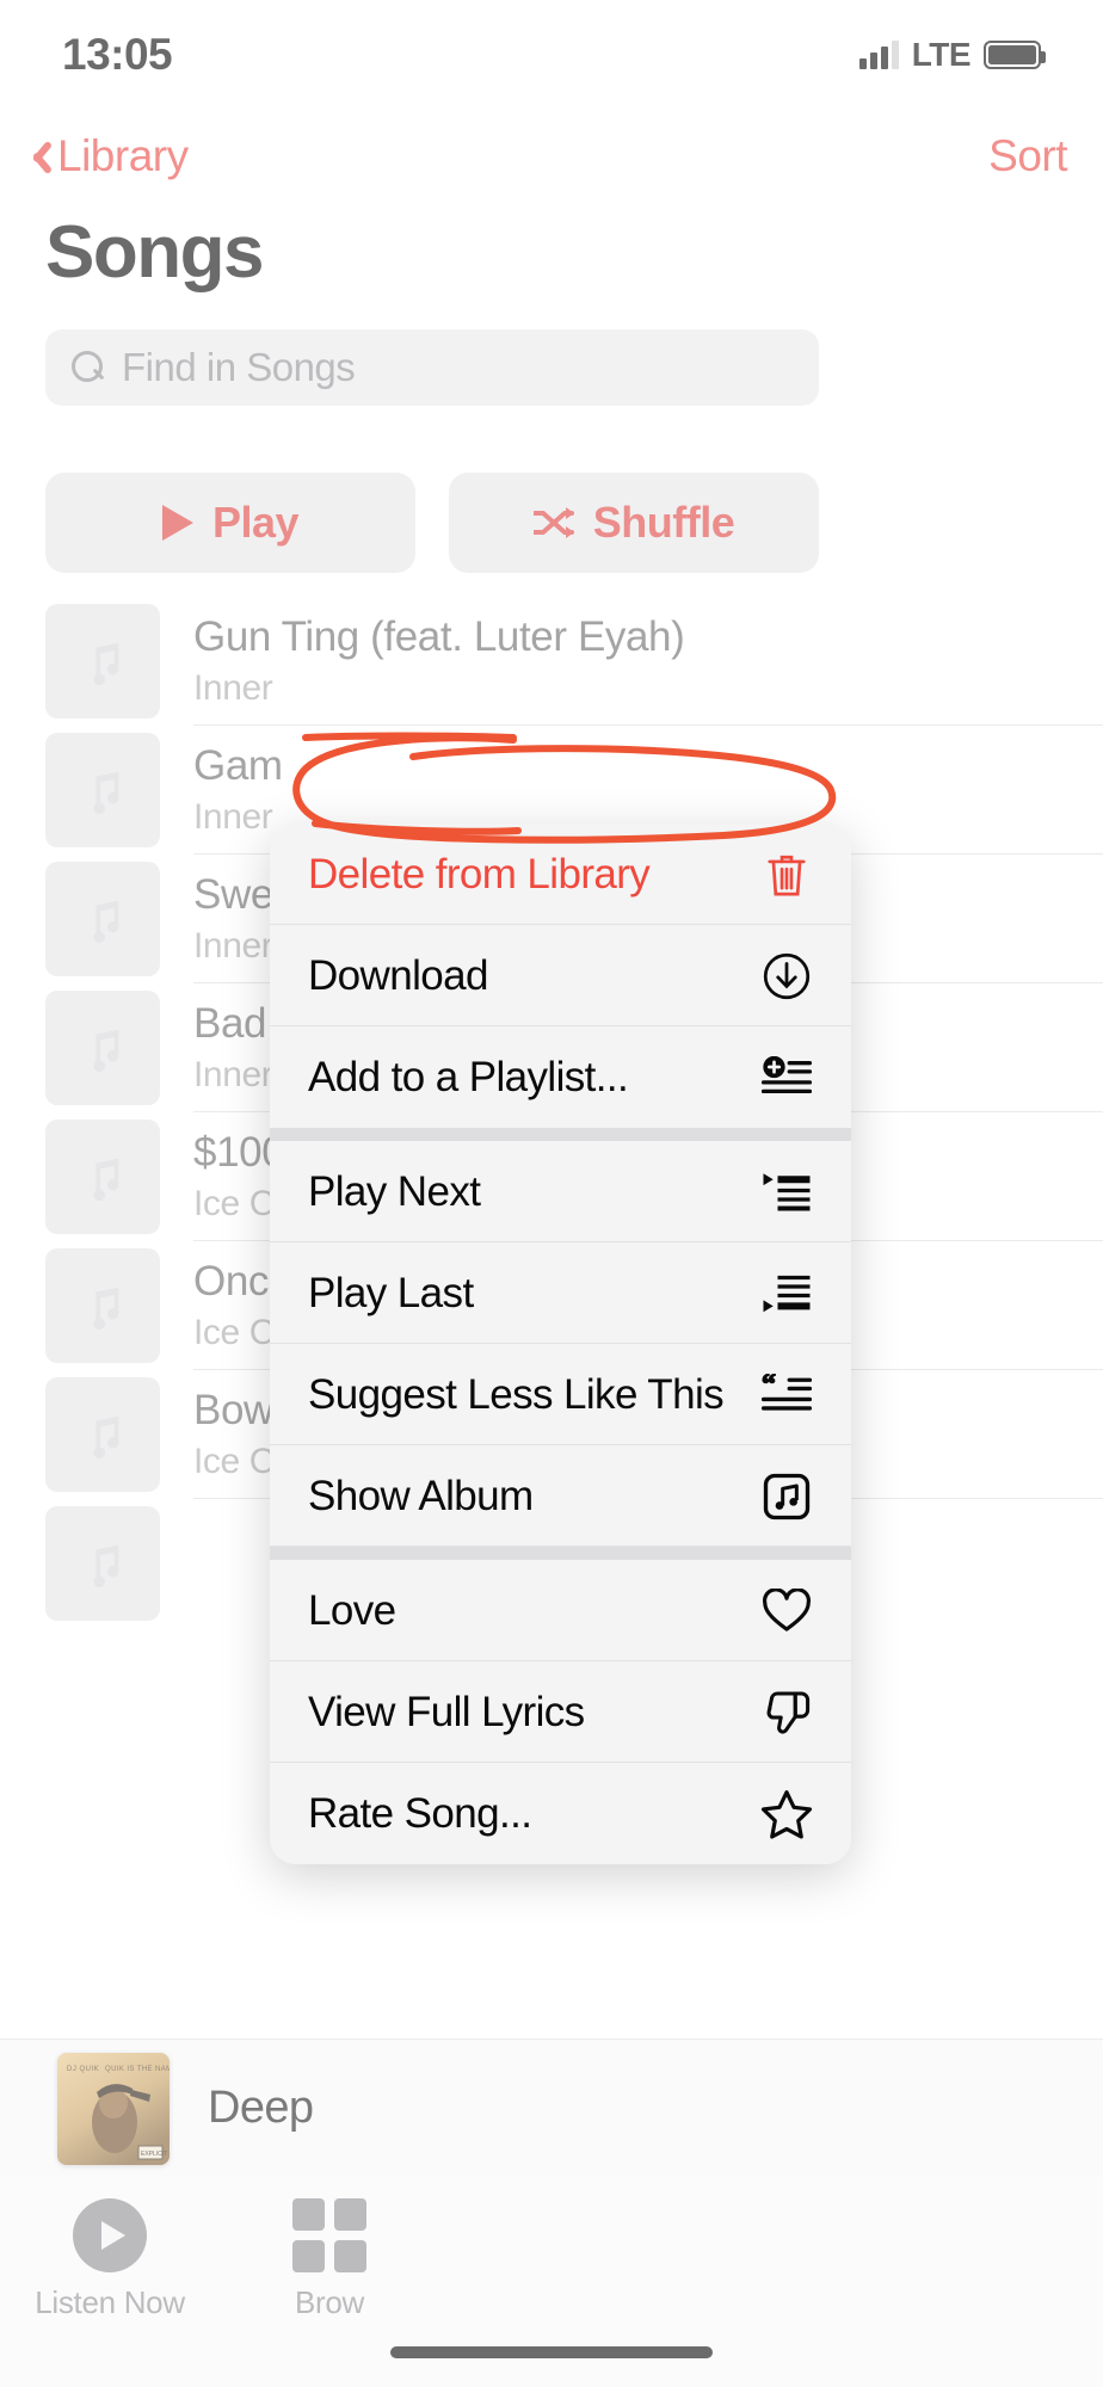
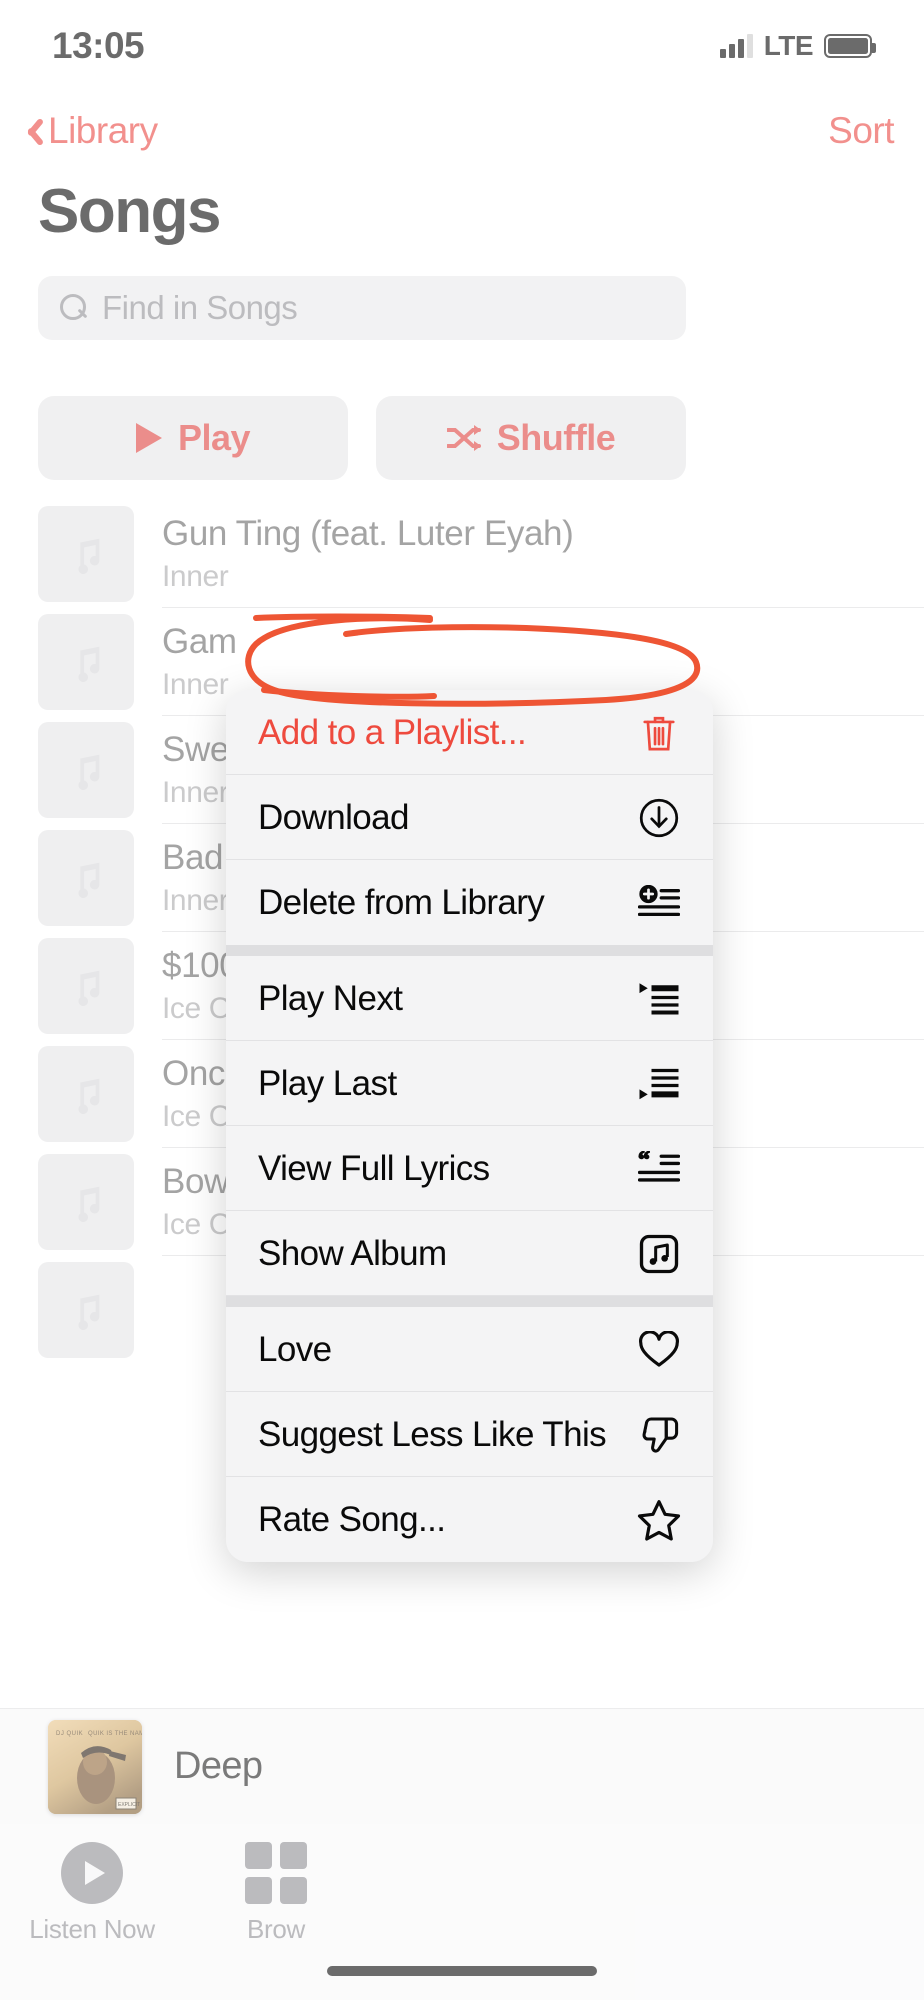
  13:05
  LTE
  Library
  Sort
  Songs
  Find in Songs
  Play
  Shuffle
  Gun Ting (feat. Luter Eyah)
  Inner
  Gam
  Inner
  Swe
  Inner
  Bad
  Inner
  $10
  Ice C
  Onc
  Ice C
  Bow
  Ice C
  Deep
  Listen Now
  Brow
- Delete from Library
+ Add to a Playlist...
  Download
- Add to a Playlist...
+ Delete from Library
  Play Next
  Play Last
- Suggest Less Like This
+ View Full Lyrics
  “
  Show Album
  Love
- View Full Lyrics
+ Suggest Less Like This
  Rate Song...
